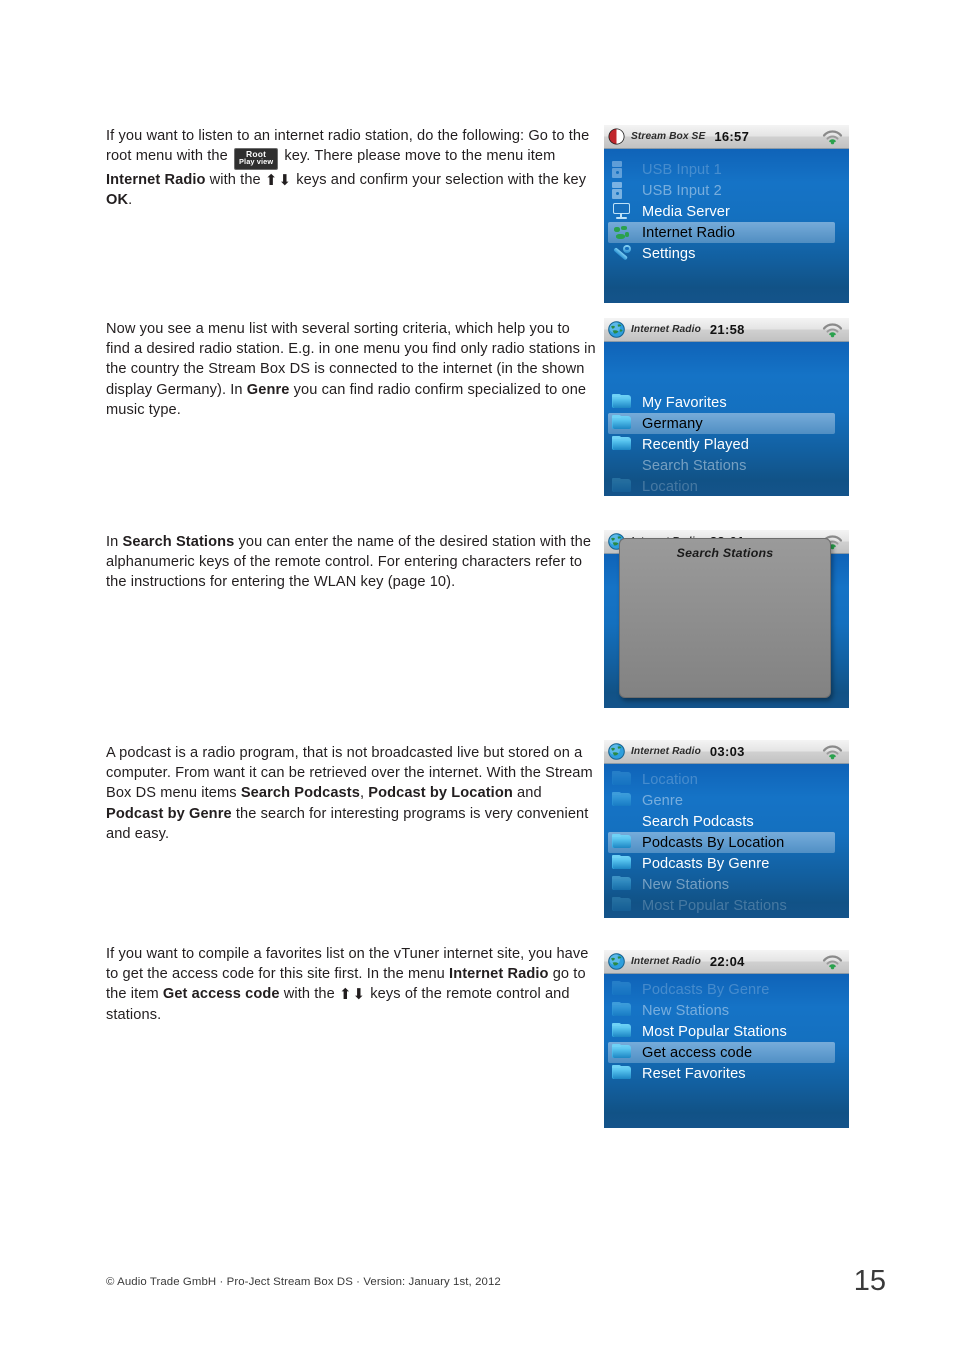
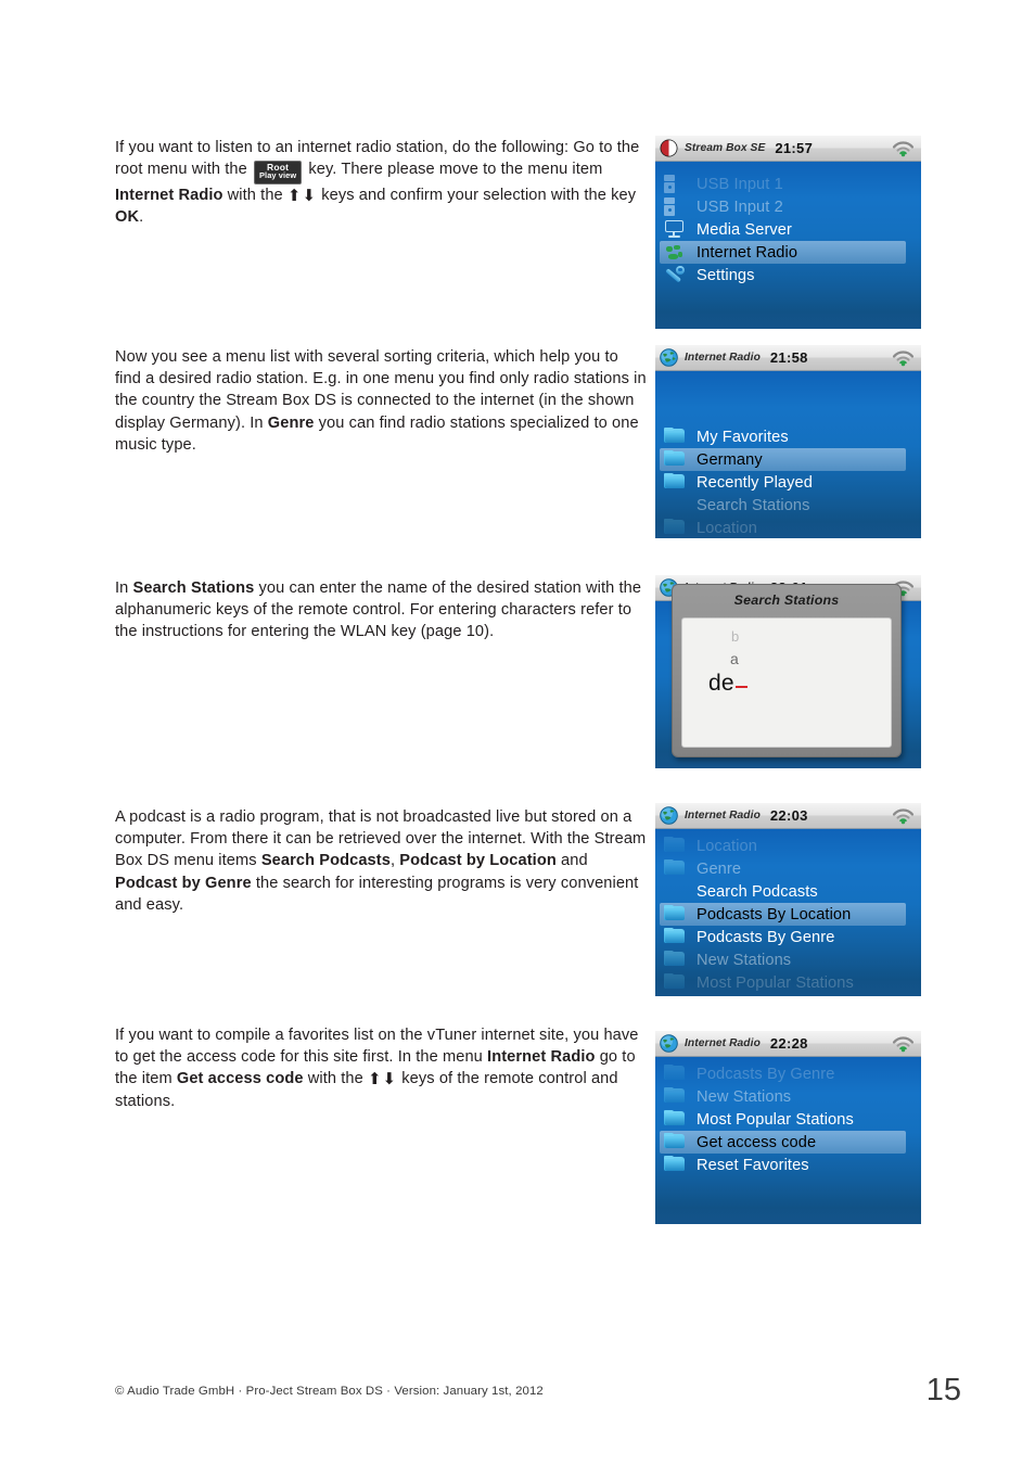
  If you want to listen to an internet radio station, do the following: Go to the root menu with the
  Root
  Play view
  key. There please move to the menu item Internet Radio with the ⬆⬇ keys and confirm your selection with the key OK.
  Stream Box SE
- 16:57
+ 21:57
  USB Input 1
  USB Input 2
  Media Server
  Internet Radio
  Settings
- Now you see a menu list with several sorting criteria, which help you to find a desired radio station. E.g. in one menu you find only radio stations in the country the Stream Box DS is connected to the internet (in the shown display Germany). In Genre you can find radio confirm specialized to one music type.
+ Now you see a menu list with several sorting criteria, which help you to find a desired radio station. E.g. in one menu you find only radio stations in the country the Stream Box DS is connected to the internet (in the shown display Germany). In Genre you can find radio stations specialized to one music type.
  Internet Radio
  21:58
  My Favorites
  Germany
  Recently Played
  Search Stations
  Location
  In Search Stations you can enter the name of the desired station with the alphanumeric keys of the remote control. For entering characters refer to the instructions for entering the WLAN key (page 10).
  Search Stations
+ b
+ a
+ de
- A podcast is a radio program, that is not broadcasted live but stored on a computer. From want it can be retrieved over the internet. With the Stream Box DS menu items Search Podcasts, Podcast by Location and Podcast by Genre the search for interesting programs is very convenient and easy.
+ A podcast is a radio program, that is not broadcasted live but stored on a computer. From there it can be retrieved over the internet. With the Stream Box DS menu items Search Podcasts, Podcast by Location and Podcast by Genre the search for interesting programs is very convenient and easy.
  Internet Radio
- 03:03
+ 22:03
  Location
  Genre
  Search Podcasts
  Podcasts By Location
  Podcasts By Genre
  New Stations
  Most Popular Stations
  If you want to compile a favorites list on the vTuner internet site, you have to get the access code for this site first. In the menu Internet Radio go to the item Get access code with the ⬆⬇ keys of the remote control and stations.
  Internet Radio
- 22:04
+ 22:28
  Podcasts By Genre
  New Stations
  Most Popular Stations
  Get access code
  Reset Favorites
  © Audio Trade GmbH · Pro-Ject Stream Box DS · Version: January 1st, 2012
  15
